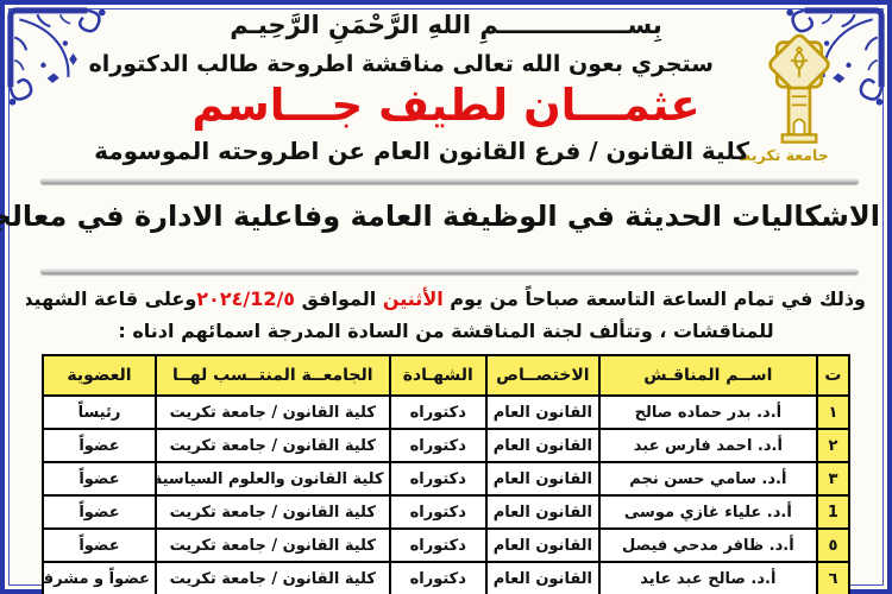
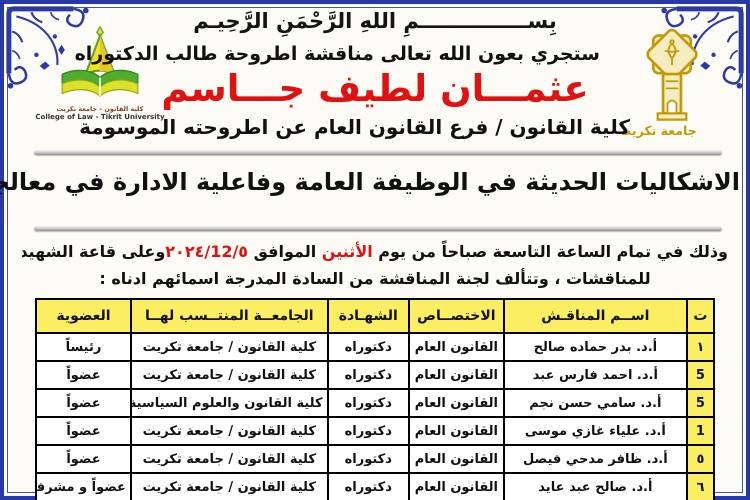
+ كلية القانون - جامعة تكريت
+ College of Law - Tikrit University
  جامعة تكريت
  بِســـــــــــــــمِ اللهِ الرَّحْمَنِ الرَّحِيـم
  ستجري بعون الله تعالى مناقشة اطروحة طالب الدكتوراه
  عثمـــان لطيف جـــاسم
  كلية القانون / فرع القانون العام عن اطروحته الموسومة
  الاشكاليات الحديثة في الوظيفة العامة وفاعلية الادارة في معالج
  وذلك في تمام الساعة التاسعة صباحاً من يوم الأثنين الموافق ٢٠٢٤/12/٥وعلى قاعة الشهيد
  للمناقشات ، وتتألف لجنة المناقشة من السادة المدرجة اسمائهم ادناه :
  ت	اســم المناقـش	الاختصــاص	الشهـادة	الجامعــة المنتــسب لهــا	العضوية
  ١	أ.د. بدر حماده صالح	القانون العام	دكتوراه	كلية القانون / جامعة تكريت	رئيساً
- ٢	أ.د. احمد فارس عبد	القانون العام	دكتوراه	كلية القانون / جامعة تكريت	عضواً
+ 5	أ.د. احمد فارس عبد	القانون العام	دكتوراه	كلية القانون / جامعة تكريت	عضواً
- ٣	أ.د. سامي حسن نجم	القانون العام	دكتوراه	كلية القانون والعلوم السياسية	عضواً
+ 5	أ.د. سامي حسن نجم	القانون العام	دكتوراه	كلية القانون والعلوم السياسية	عضواً
  1	أ.د. علياء غازي موسى	القانون العام	دكتوراه	كلية القانون / جامعة تكريت	عضواً
  ٥	أ.د. ظافر مدحي فيصل	القانون العام	دكتوراه	كلية القانون / جامعة تكريت	عضواً
  ٦	أ.د. صالح عبد عايد	القانون العام	دكتوراه	كلية القانون / جامعة تكريت	عضواً و مشرف
